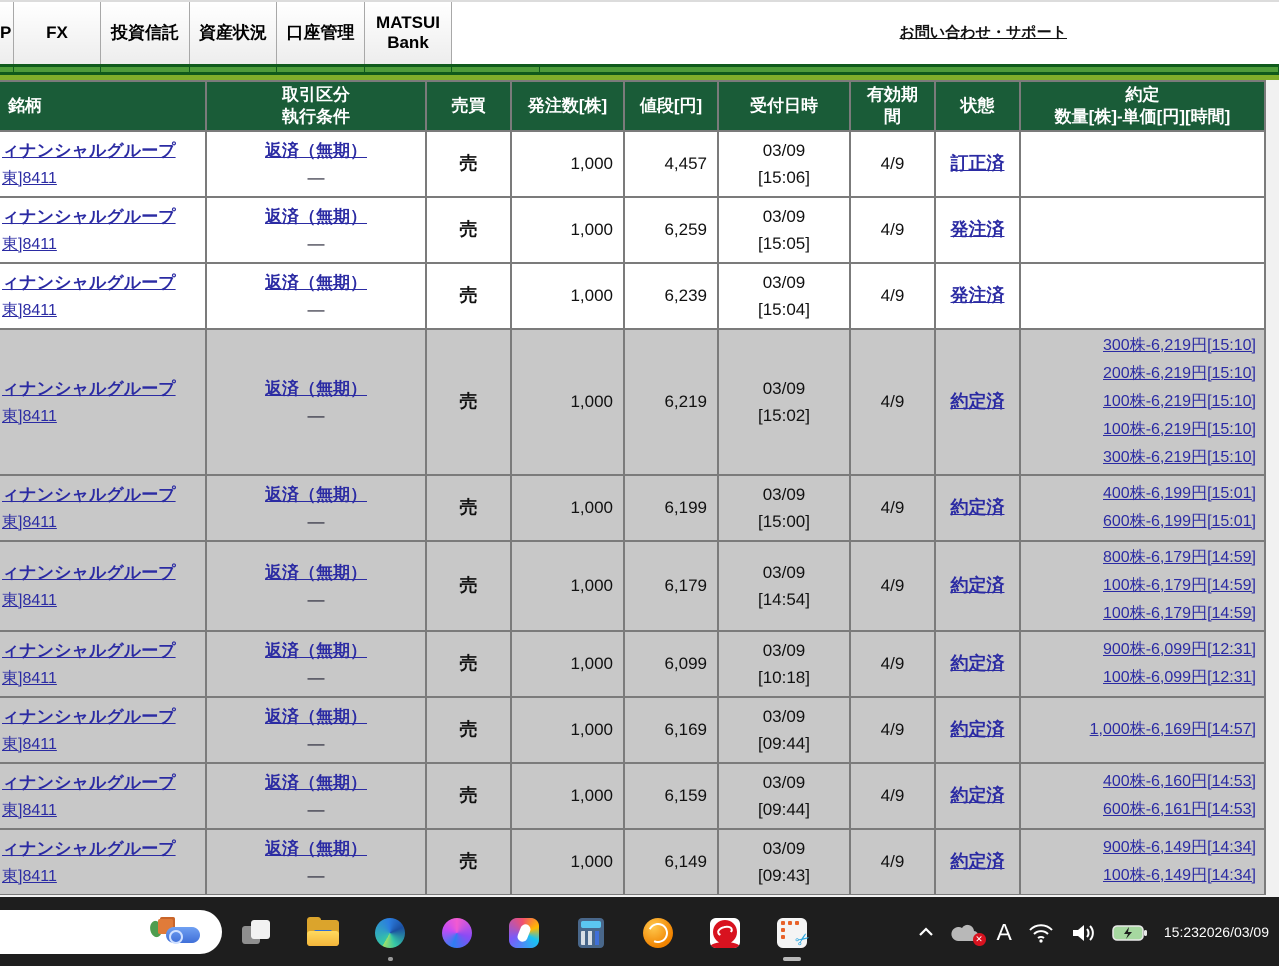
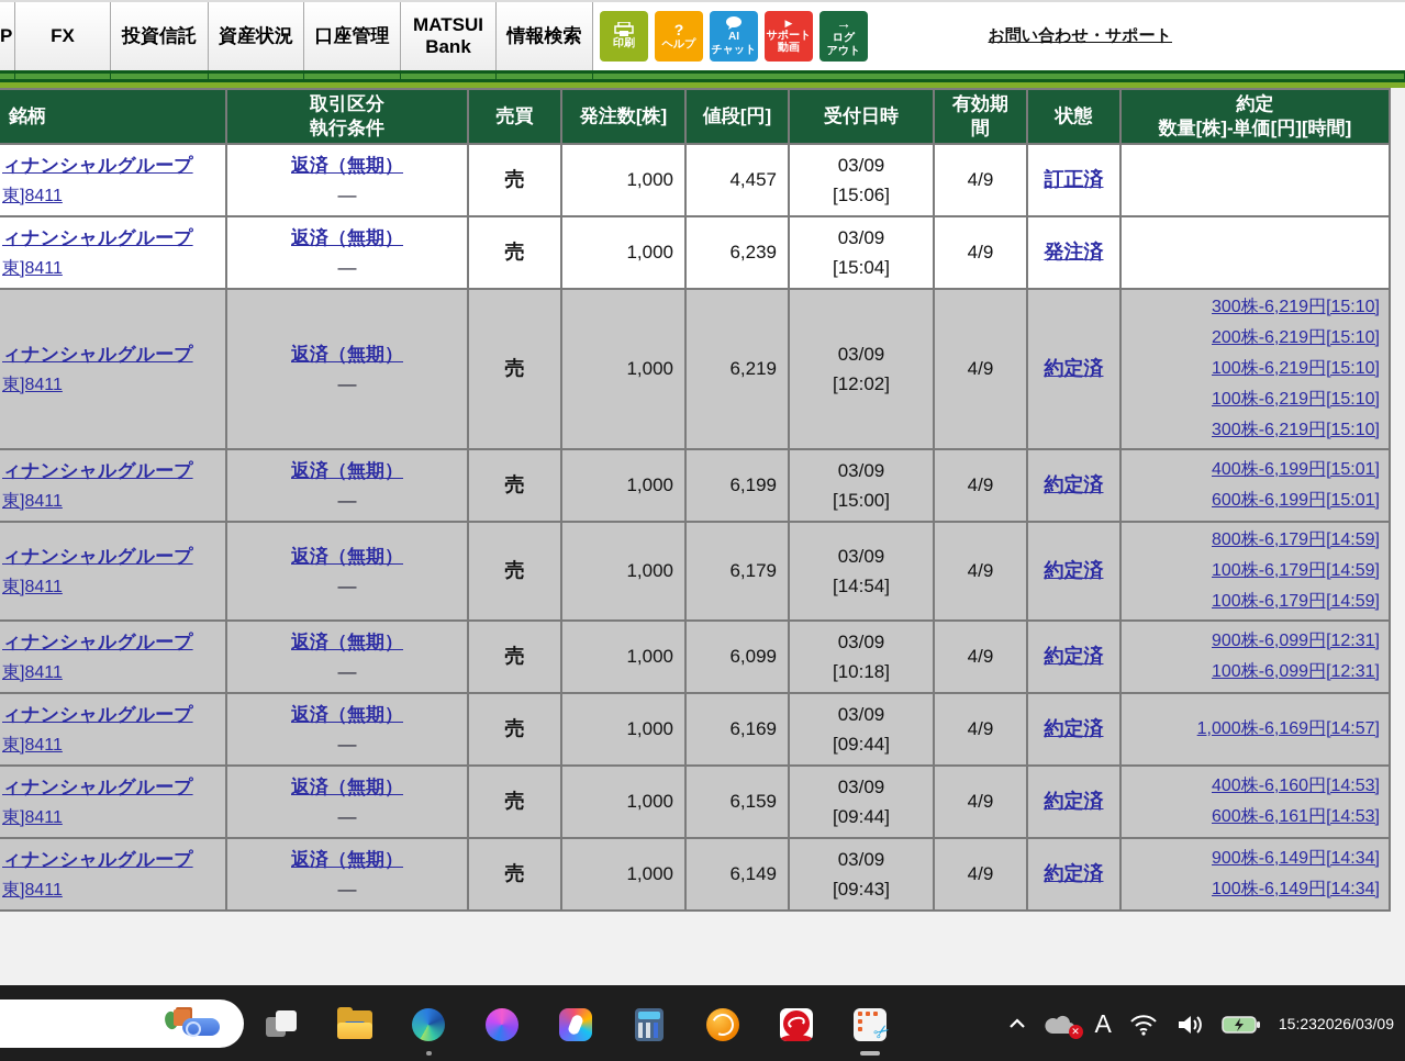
  P
  FX
  投資信託
  資産状況
  口座管理
  MATSUI Bank
+ 情報検索
+ 印刷
+ ?
+ ヘルプ
+ AI
+ チャット
+ ▶
+ サポート
+ 動画
+ →
+ ログ
+ アウト
  お問い合わせ・サポート
  銘柄	取引区分 執行条件	売買	発注数[株]	値段[円]	受付日時	有効期 間	状態	約定 数量[株]-単価[円][時間]
  ィナンシャルグループ東]8411	返済（無期）—	売	1,000	4,457	03/09[15:06]	4/9	訂正済
- ィナンシャルグループ東]8411	返済（無期）—	売	1,000	6,259	03/09[15:05]	4/9	発注済
  ィナンシャルグループ東]8411	返済（無期）—	売	1,000	6,239	03/09[15:04]	4/9	発注済
- ィナンシャルグループ東]8411	返済（無期）—	売	1,000	6,219	03/09[15:02]	4/9	約定済	300株-6,219円[15:10]200株-6,219円[15:10]100株-6,219円[15:10]100株-6,219円[15:10]300株-6,219円[15:10]
+ ィナンシャルグループ東]8411	返済（無期）—	売	1,000	6,219	03/09[12:02]	4/9	約定済	300株-6,219円[15:10]200株-6,219円[15:10]100株-6,219円[15:10]100株-6,219円[15:10]300株-6,219円[15:10]
  ィナンシャルグループ東]8411	返済（無期）—	売	1,000	6,199	03/09[15:00]	4/9	約定済	400株-6,199円[15:01]600株-6,199円[15:01]
  ィナンシャルグループ東]8411	返済（無期）—	売	1,000	6,179	03/09[14:54]	4/9	約定済	800株-6,179円[14:59]100株-6,179円[14:59]100株-6,179円[14:59]
  ィナンシャルグループ東]8411	返済（無期）—	売	1,000	6,099	03/09[10:18]	4/9	約定済	900株-6,099円[12:31]100株-6,099円[12:31]
  ィナンシャルグループ東]8411	返済（無期）—	売	1,000	6,169	03/09[09:44]	4/9	約定済	1,000株-6,169円[14:57]
  ィナンシャルグループ東]8411	返済（無期）—	売	1,000	6,159	03/09[09:44]	4/9	約定済	400株-6,160円[14:53]600株-6,161円[14:53]
  ィナンシャルグループ東]8411	返済（無期）—	売	1,000	6,149	03/09[09:43]	4/9	約定済	900株-6,149円[14:34]100株-6,149円[14:34]
  ✕
  A
  15:23
  2026/03/09
